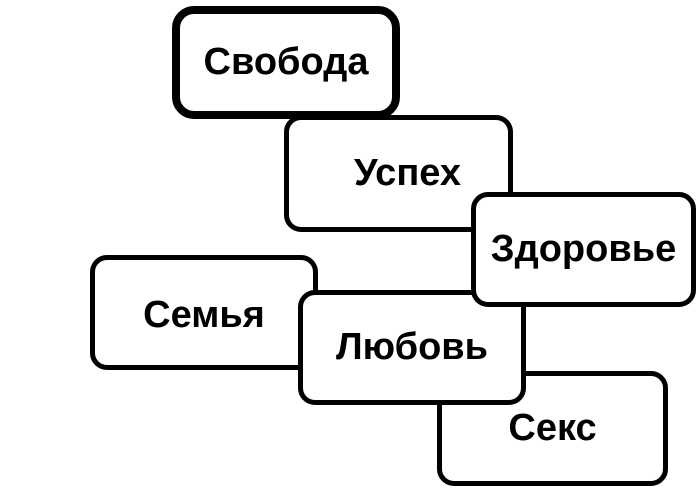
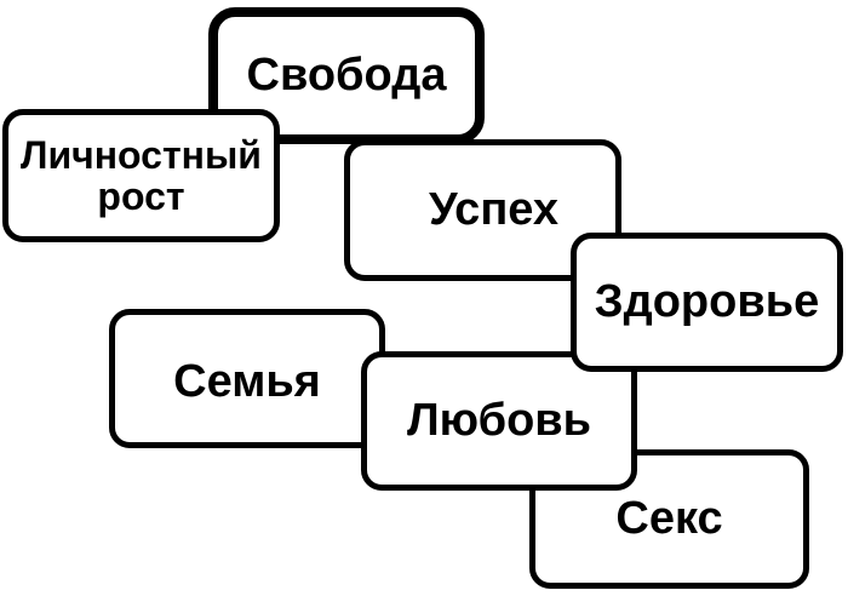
  Свобода
+ Личностный рост
  Успех
  Семья
  Секс
  Любовь
  Здоровье
